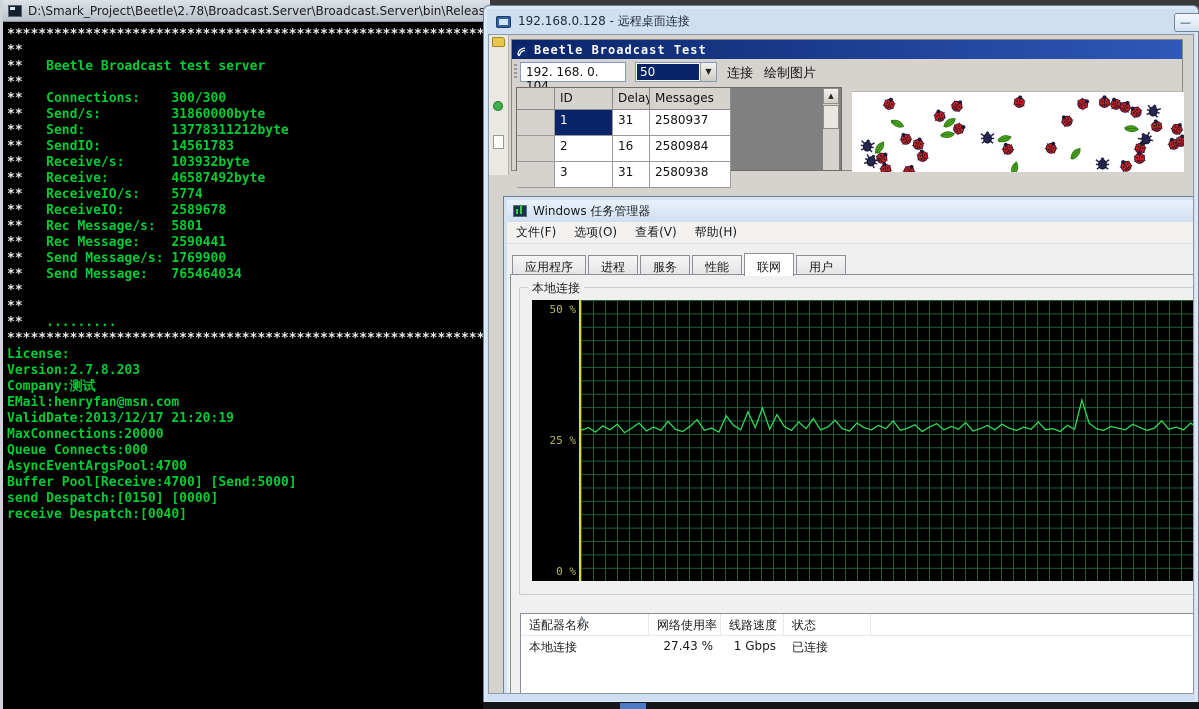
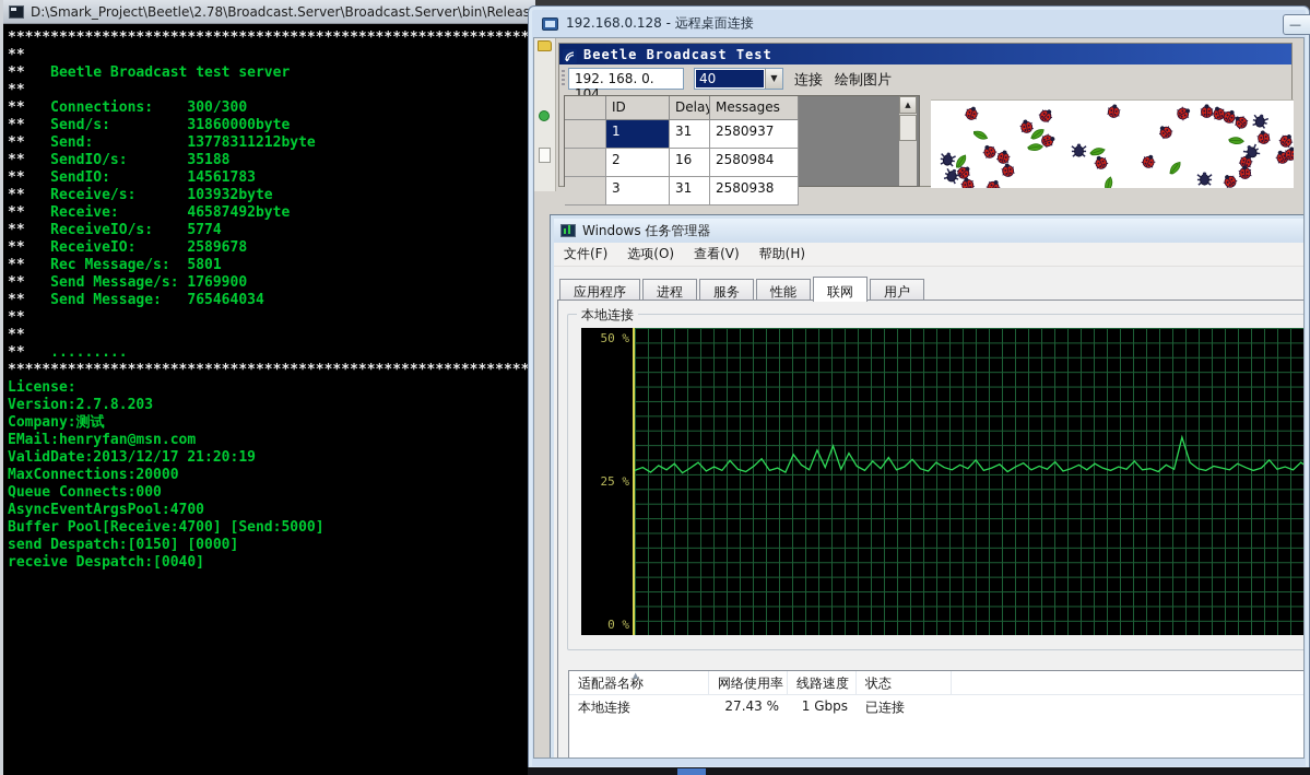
  D:\Smark_Project\Beetle\2.78\Broadcast.Server\Broadcast.Server\bin\Releas
  *************************************************************
  **
  ** Beetle Broadcast test server
  **
  ** Connections: 300/300
  ** Send/s: 31860000byte
  ** Send: 13778311212byte
+ ** SendIO/s: 35188
  ** SendIO: 14561783
  ** Receive/s: 103932byte
  ** Receive: 46587492byte
  ** ReceiveIO/s: 5774
  ** ReceiveIO: 2589678
  ** Rec Message/s: 5801
- ** Rec Message: 2590441
  ** Send Message/s: 1769900
  ** Send Message: 765464034
  **
  **
  ** .........
  *************************************************************
  License:
  Version:2.7.8.203
  Company:测试
  EMail:henryfan@msn.com
  ValidDate:2013/12/17 21:20:19
  MaxConnections:20000
  Queue Connects:000
  AsyncEventArgsPool:4700
  Buffer Pool[Receive:4700] [Send:5000]
  send Despatch:[0150] [0000]
  receive Despatch:[0040]
  192.168.0.128 - 远程桌面连接
  —
  Beetle Broadcast Test
  192. 168. 0. 104
- 50
+ 40
  ▼
  连接
  绘制图片
  ID
  Delay
  Messages
  1
  31
  2580937
  2
  16
  2580984
  3
  31
  2580938
  ▲
  Windows 任务管理器
  文件(F)
  选项(O)
  查看(V)
  帮助(H)
  应用程序
  进程
  服务
  性能
  联网
  用户
  本地连接
  50 %
  25 %
  0 %
  ▲
  适配器名称
  网络使用率
  线路速度
  状态
  本地连接
  27.43 %
  1 Gbps
  已连接
